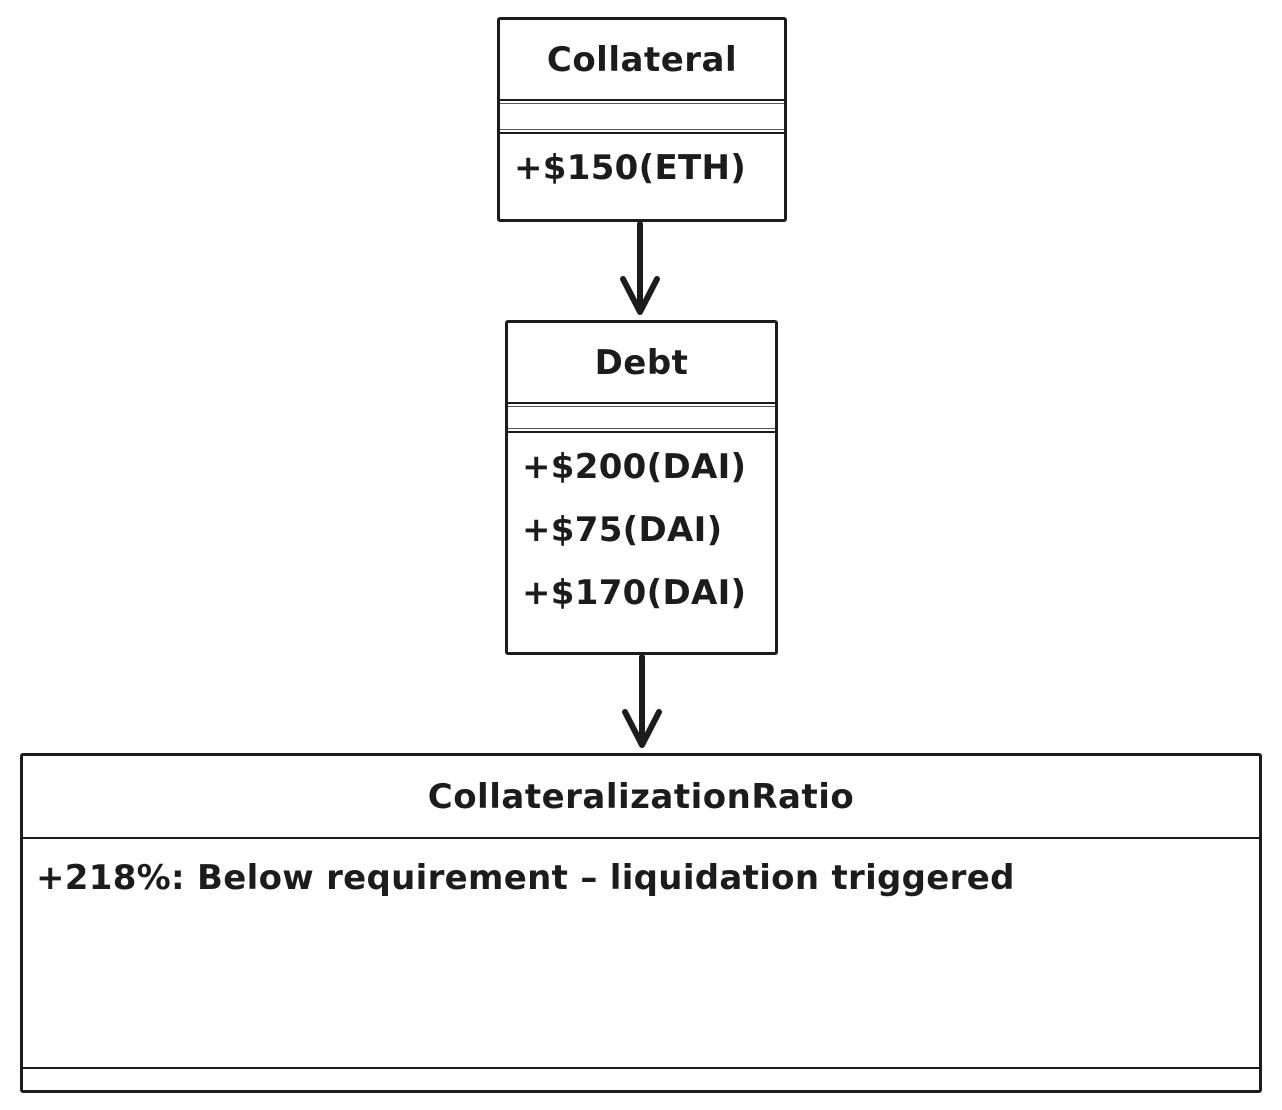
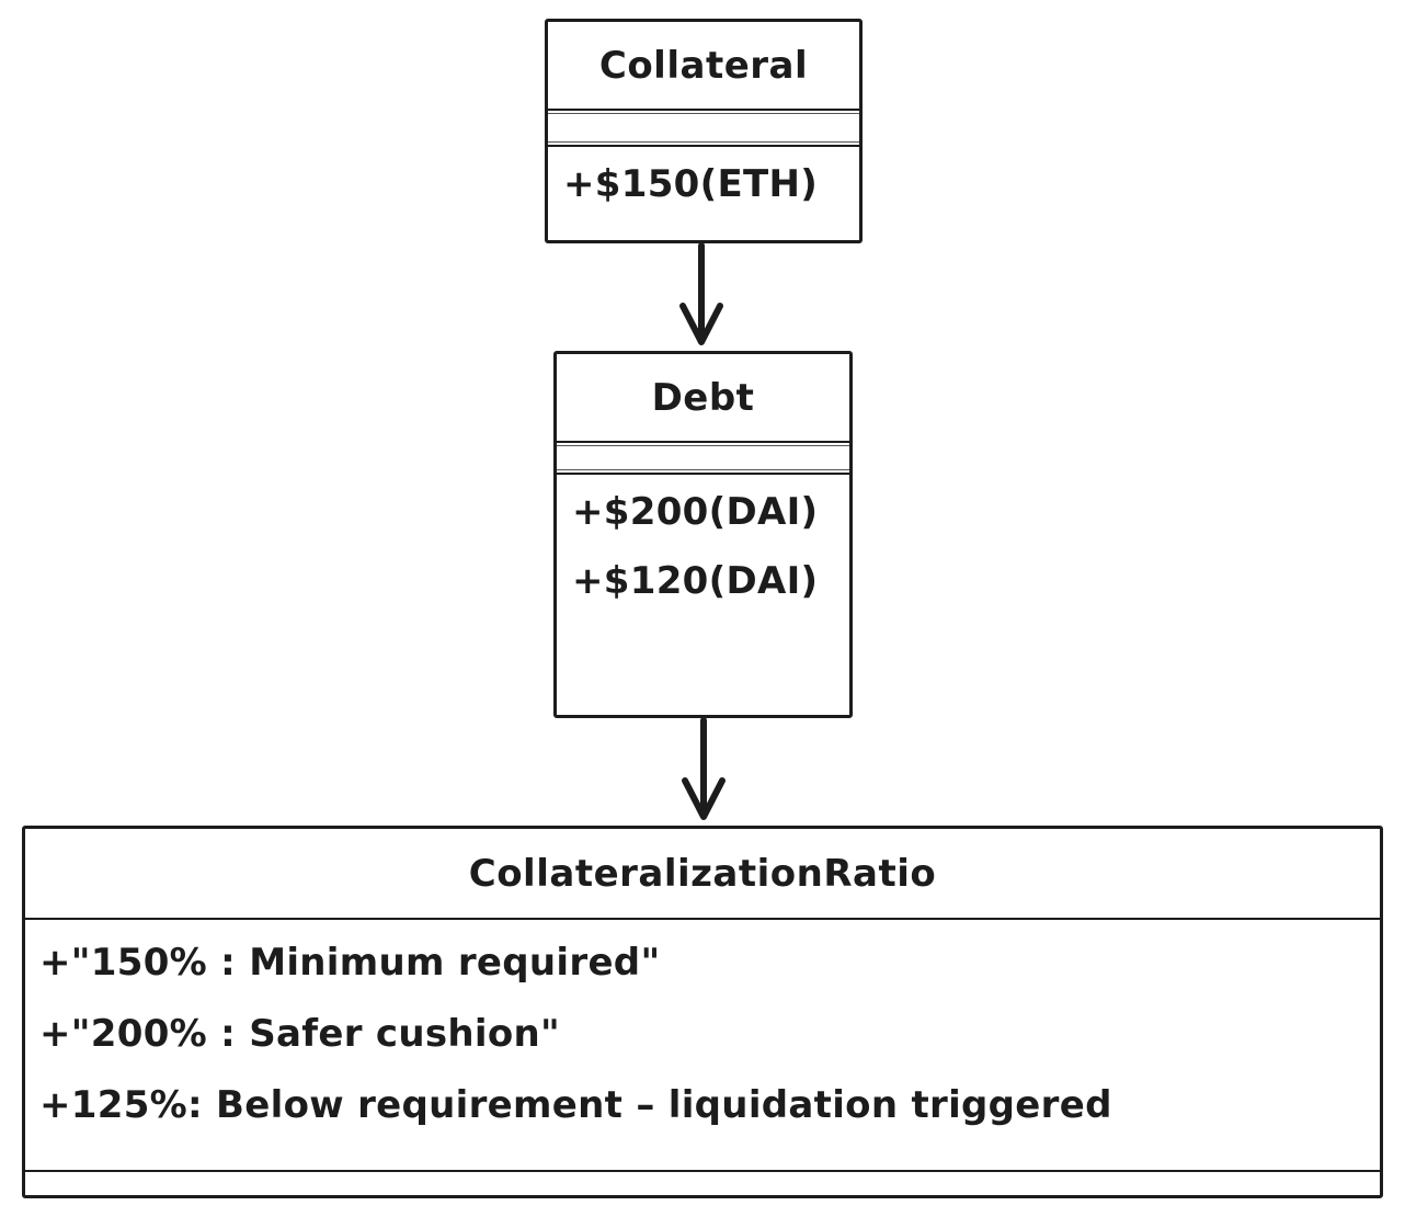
  Collateral
  +$150(ETH)
  Debt
  +$200(DAI)
- +$75(DAI)
- +$170(DAI)
+ +$120(DAI)
  CollateralizationRatio
+ +"150% : Minimum required"
+ +"200% : Safer cushion"
- +218%: Below requirement – liquidation triggered
+ +125%: Below requirement – liquidation triggered
